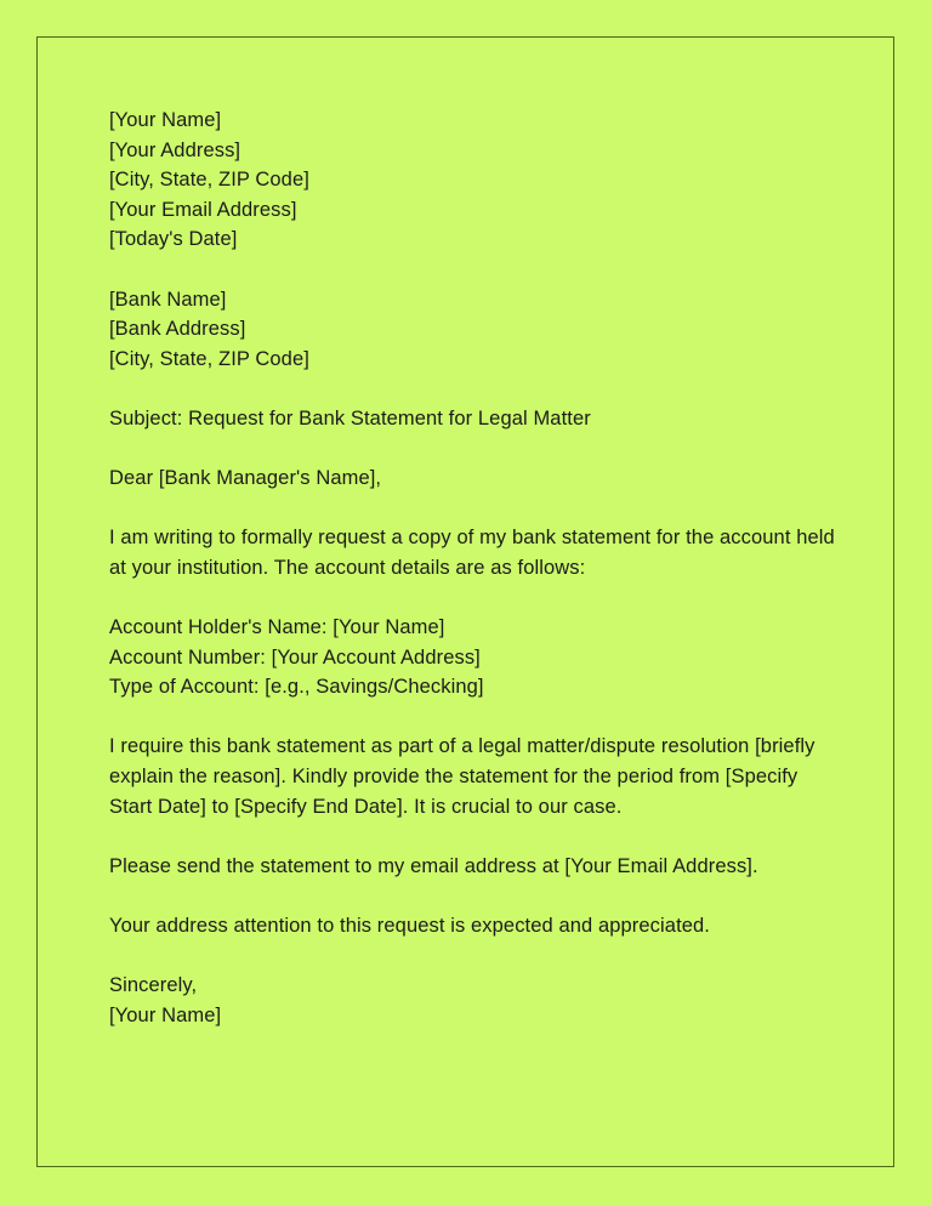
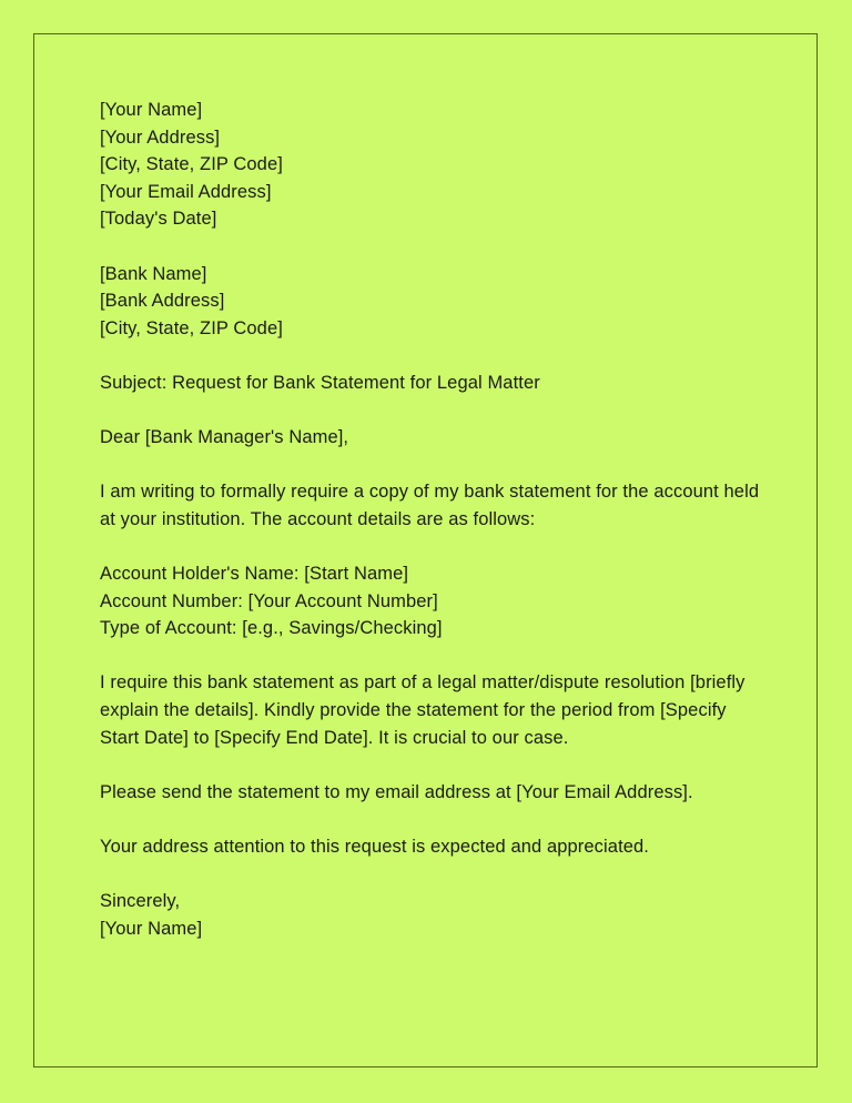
  [Your Name]
  [Your Address]
  [City, State, ZIP Code]
  [Your Email Address]
  [Today's Date]
  [Bank Name]
  [Bank Address]
  [City, State, ZIP Code]
  Subject: Request for Bank Statement for Legal Matter
  Dear [Bank Manager's Name],
- I am writing to formally request a copy of my bank statement for the account held at your institution. The account details are as follows:
+ I am writing to formally require a copy of my bank statement for the account held at your institution. The account details are as follows:
- Account Holder's Name: [Your Name]
+ Account Holder's Name: [Start Name]
- Account Number: [Your Account Address]
+ Account Number: [Your Account Number]
  Type of Account: [e.g., Savings/Checking]
- I require this bank statement as part of a legal matter/dispute resolution [briefly explain the reason]. Kindly provide the statement for the period from [Specify Start Date] to [Specify End Date]. It is crucial to our case.
+ I require this bank statement as part of a legal matter/dispute resolution [briefly explain the details]. Kindly provide the statement for the period from [Specify Start Date] to [Specify End Date]. It is crucial to our case.
  Please send the statement to my email address at [Your Email Address].
  Your address attention to this request is expected and appreciated.
  Sincerely,
  [Your Name]
